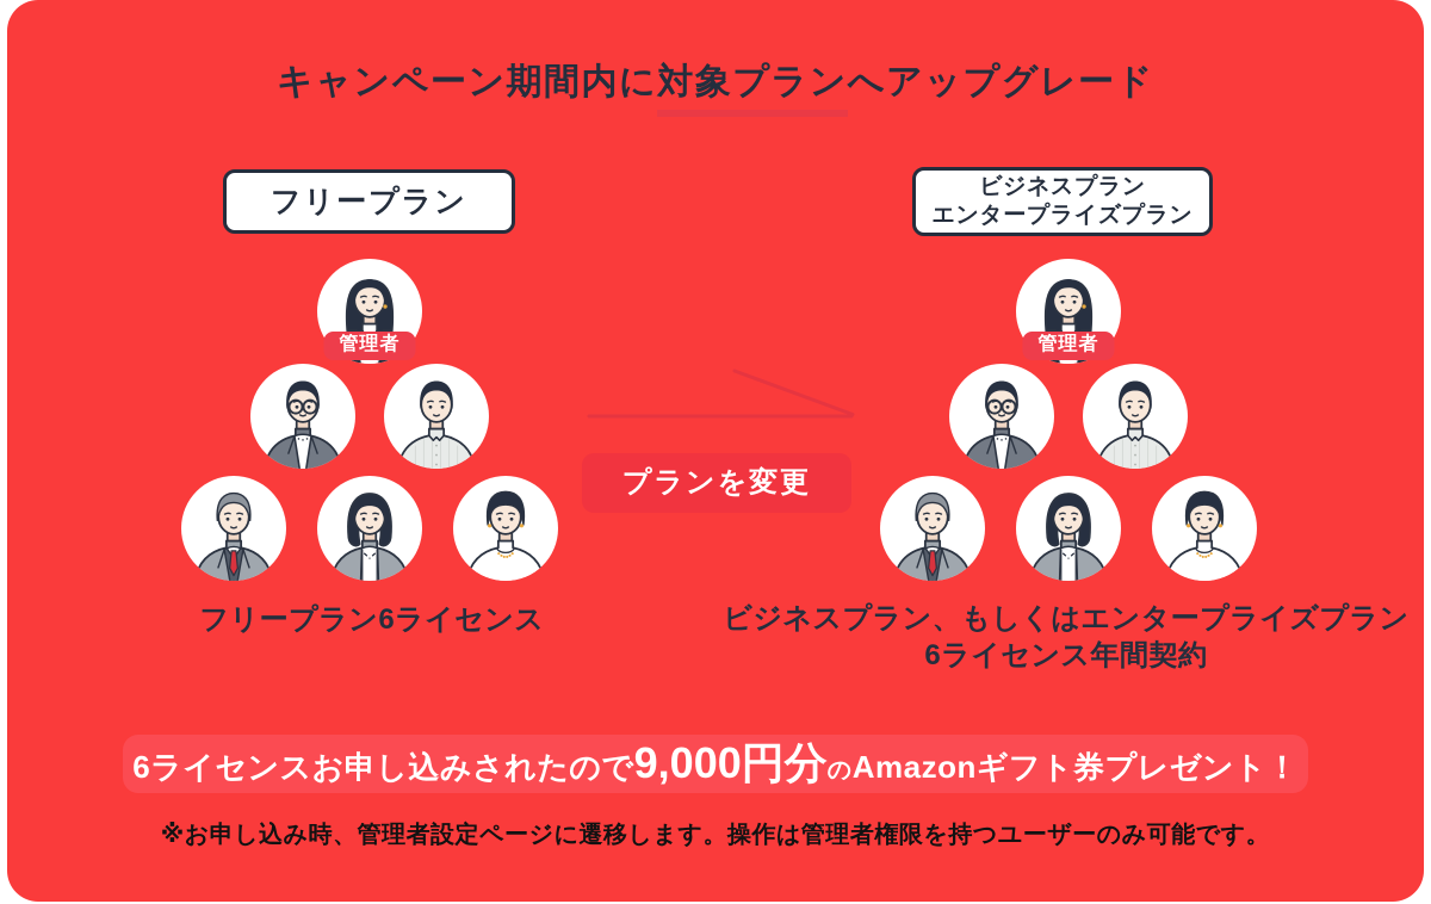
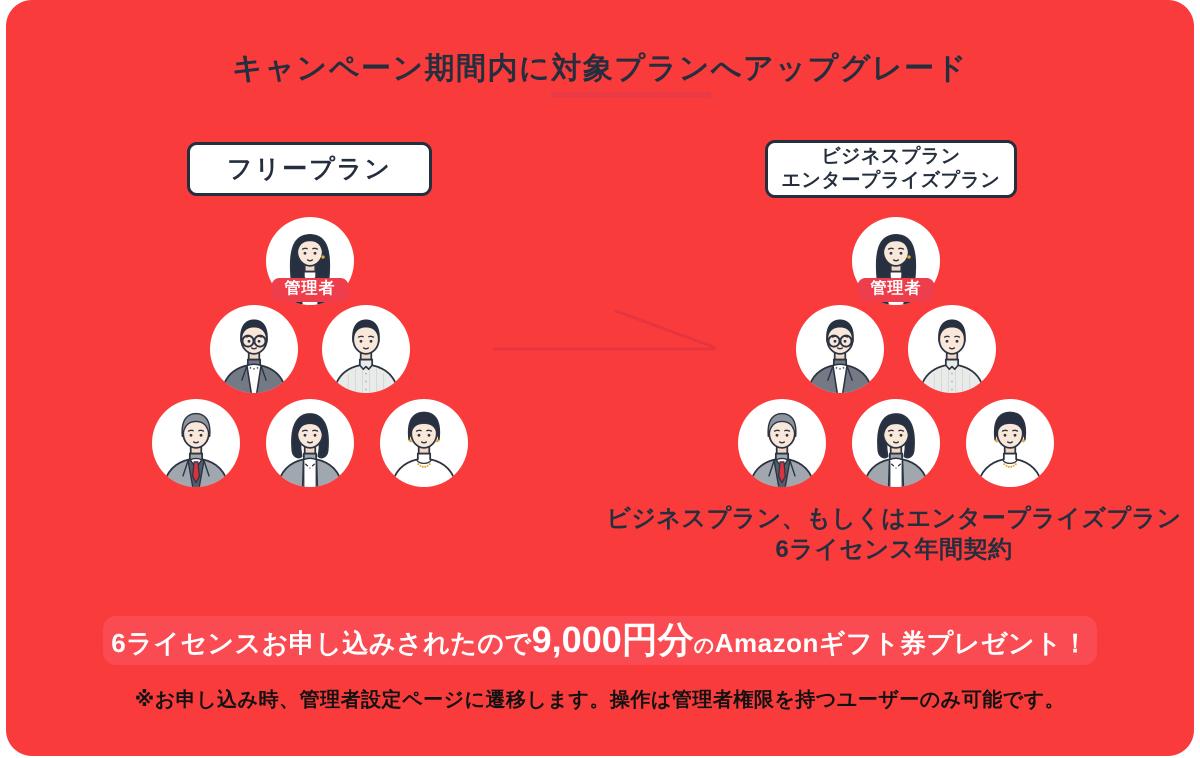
  キャンペーン期間内に対象プランへアップグレード
  フリープラン
  ビジネスプラン
  エンタープライズプラン
  管理者
  管理者
- プランを変更
- フリープラン6ライセンス
  ビジネスプラン、もしくはエンタープライズプラン
  6ライセンス年間契約
  6ライセンスお申し込みされたので
  9,000円分
  の
  Amazonギフト券プレゼント！
  ※お申し込み時、管理者設定ページに遷移します。操作は管理者権限を持つユーザーのみ可能です。
